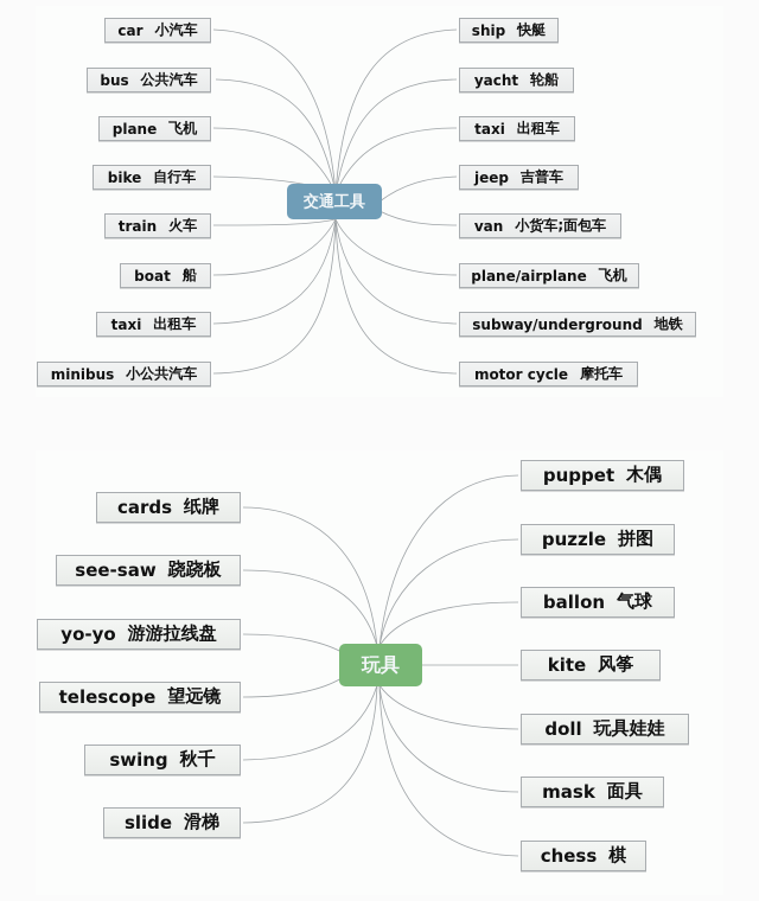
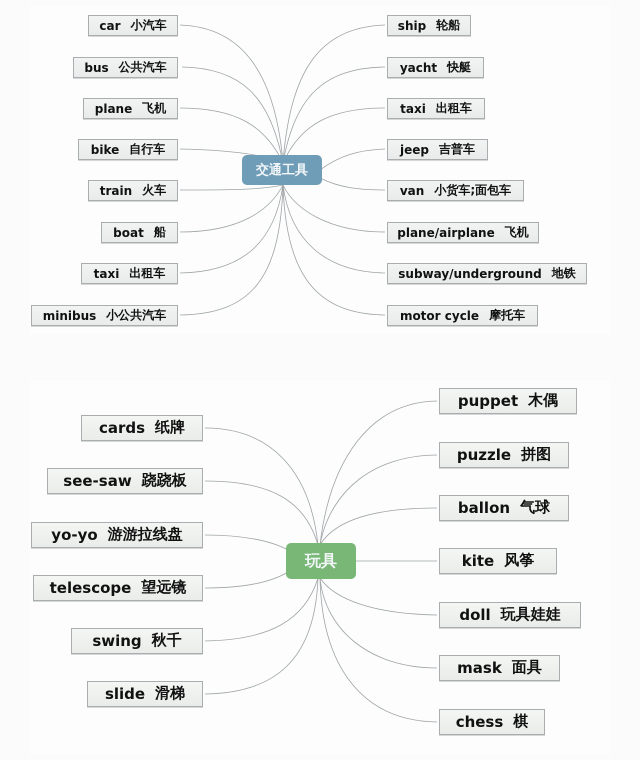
  交通工具
  car
  小汽车
  bus
  公共汽车
  plane
  飞机
  bike
  自行车
  train
  火车
  boat
  船
  taxi
  出租车
  minibus
  小公共汽车
  ship
- 快艇
+ 轮船
  yacht
- 轮船
+ 快艇
  taxi
  出租车
  jeep
  吉普车
  van
  小货车;面包车
  plane/airplane
  飞机
  subway/underground
  地铁
  motor cycle
  摩托车
  玩具
  cards
  纸牌
  see-saw
  跷跷板
  yo-yo
  游游拉线盘
  telescope
  望远镜
  swing
  秋千
  slide
  滑梯
  puppet
  木偶
  puzzle
  拼图
  ballon
  气球
  kite
  风筝
  doll
  玩具娃娃
  mask
  面具
  chess
  棋
